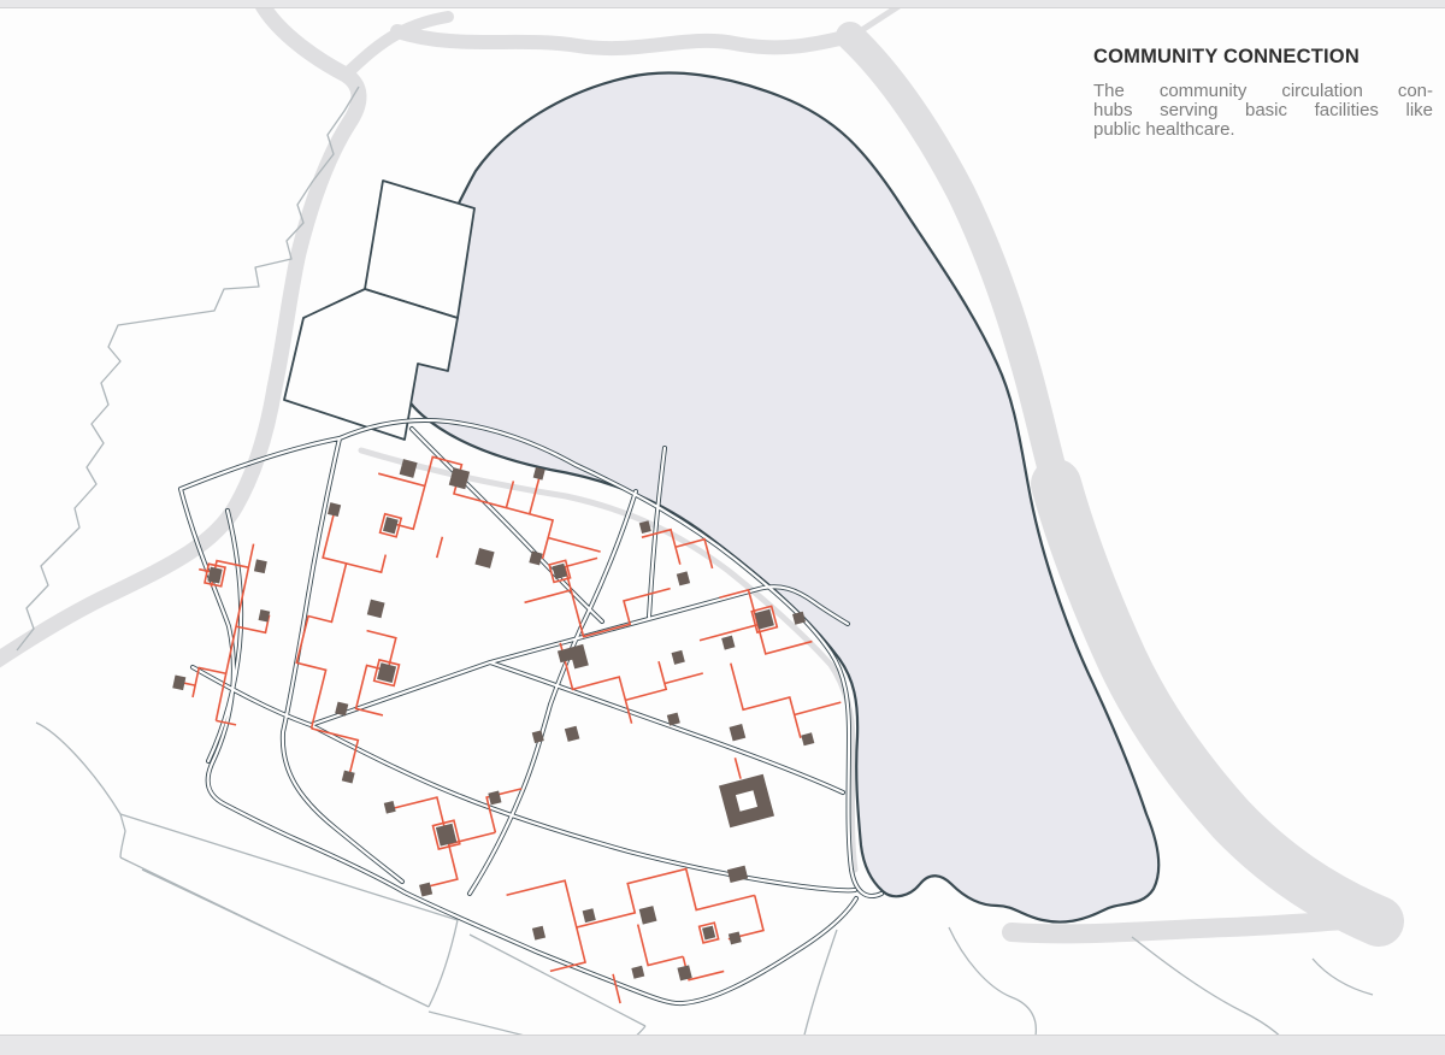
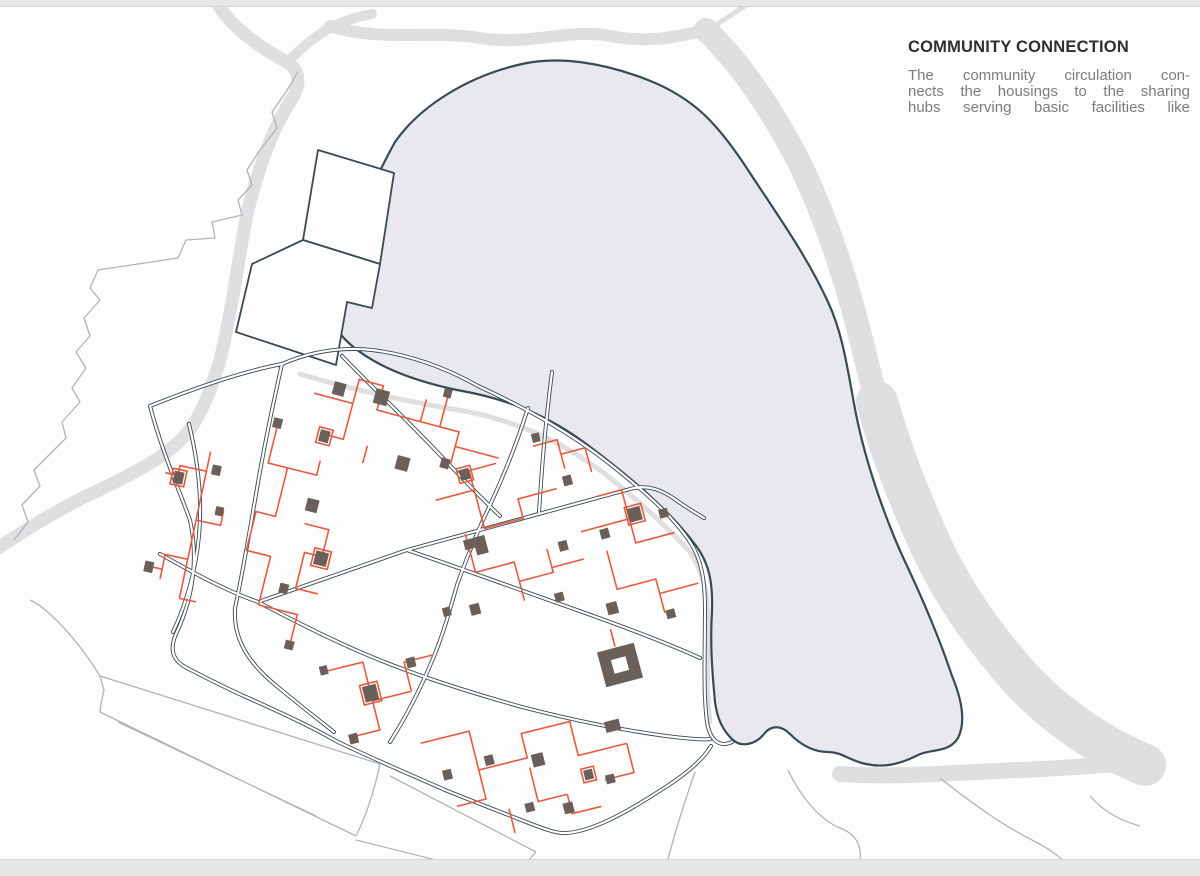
  COMMUNITY CONNECTION
  The community circulation con-
+ nects the housings to the sharing
  hubs serving basic facilities like
- public healthcare.
